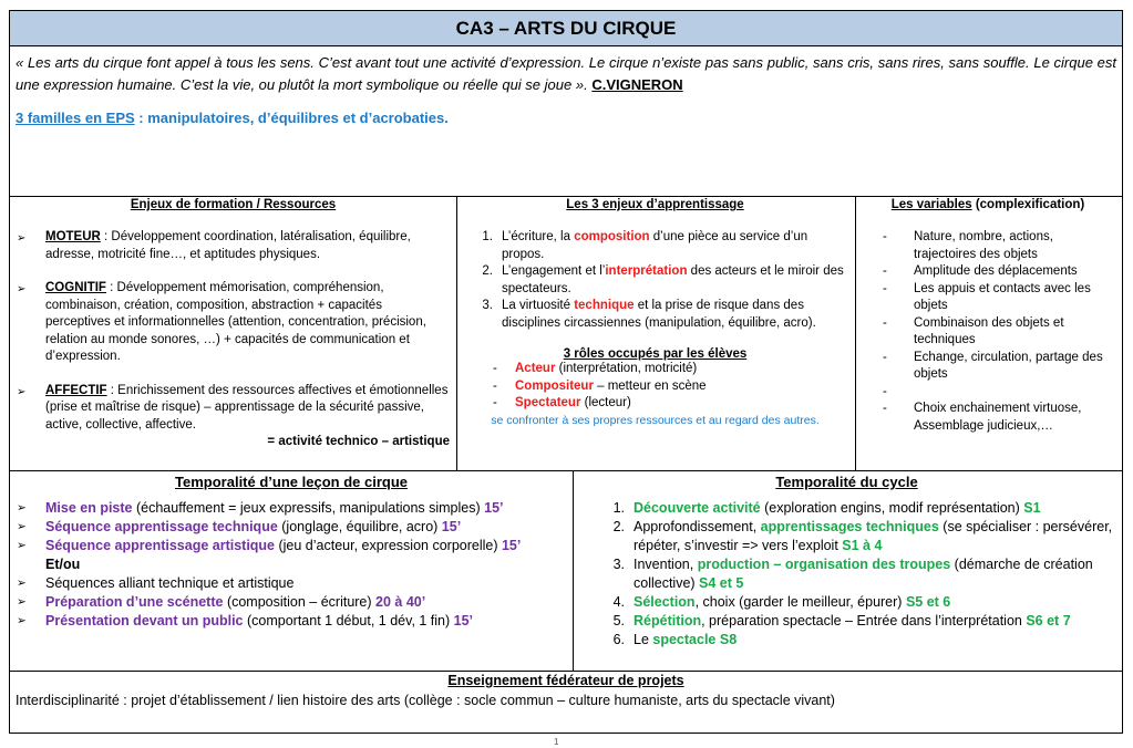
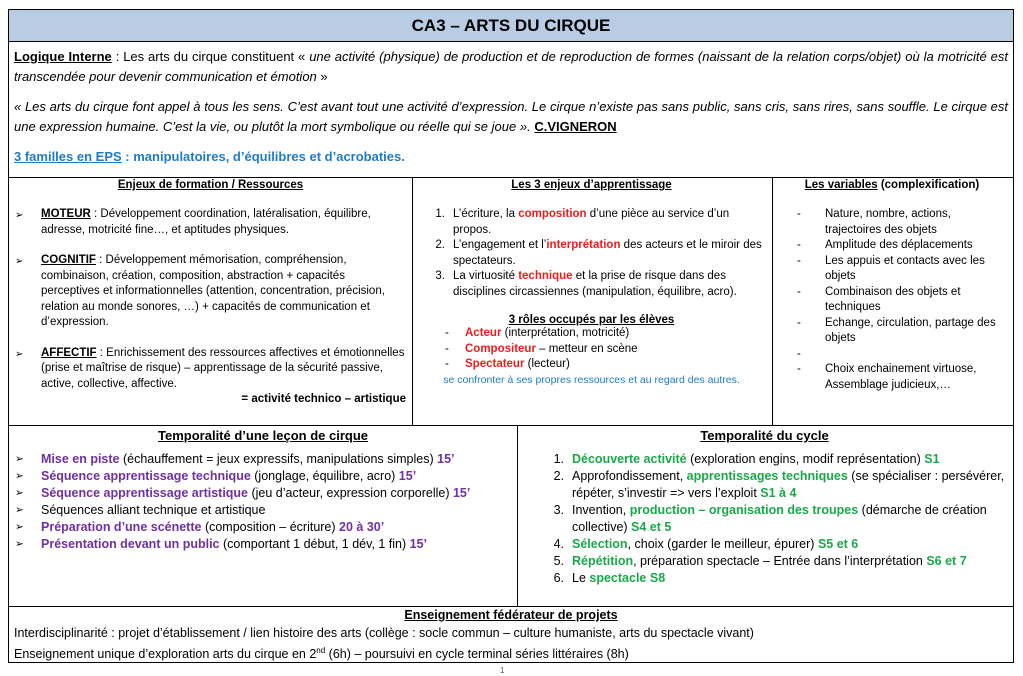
  CA3 – ARTS DU CIRQUE
+ Logique Interne : Les arts du cirque constituent « une activité (physique) de production et de reproduction de formes (naissant de la relation corps/objet) où la motricité est transcendée pour devenir communication et émotion »
  « Les arts du cirque font appel à tous les sens. C’est avant tout une activité d’expression. Le cirque n’existe pas sans public, sans cris, sans rires, sans souffle. Le cirque est une expression humaine. C’est la vie, ou plutôt la mort symbolique ou réelle qui se joue ». C.VIGNERON
  3 familles en EPS : manipulatoires, d’équilibres et d’acrobaties.
  Enjeux de formation / Ressources
  ➢
  MOTEUR : Développement coordination, latéralisation, équilibre, adresse, motricité fine…, et aptitudes physiques.
  ➢
  COGNITIF : Développement mémorisation, compréhension, combinaison, création, composition, abstraction + capacités perceptives et informationnelles (attention, concentration, précision, relation au monde sonores, …) + capacités de communication et d’expression.
  ➢
  AFFECTIF : Enrichissement des ressources affectives et émotionnelles (prise et maîtrise de risque) – apprentissage de la sécurité passive, active, collective, affective.
  = activité technico – artistique
  Les 3 enjeux d’apprentissage
  1.
  L’écriture, la composition d’une pièce au service d’un propos.
  2.
  L’engagement et l’interprétation des acteurs et le miroir des spectateurs.
  3.
  La virtuosité technique et la prise de risque dans des disciplines circassiennes (manipulation, équilibre, acro).
  3 rôles occupés par les élèves
  -
  Acteur (interprétation, motricité)
  -
  Compositeur – metteur en scène
  -
  Spectateur (lecteur)
  se confronter à ses propres ressources et au regard des autres.
  Les variables (complexification)
  -
  Nature, nombre, actions, trajectoires des objets
  -
  Amplitude des déplacements
  -
  Les appuis et contacts avec les objets
  -
  Combinaison des objets et techniques
  -
  Echange, circulation, partage des objets
  -
  -
  Choix enchainement virtuose, Assemblage judicieux,…
  Temporalité d’une leçon de cirque
  ➢
  Mise en piste (échauffement = jeux expressifs, manipulations simples) 15’
  ➢
  Séquence apprentissage technique (jonglage, équilibre, acro) 15’
  ➢
  Séquence apprentissage artistique (jeu d’acteur, expression corporelle) 15’
- Et/ou
  ➢
  Séquences alliant technique et artistique
  ➢
- Préparation d’une scénette (composition – écriture) 20 à 40’
+ Préparation d’une scénette (composition – écriture) 20 à 30’
  ➢
  Présentation devant un public (comportant 1 début, 1 dév, 1 fin) 15’
  Temporalité du cycle
  1.
  Découverte activité (exploration engins, modif représentation) S1
  2.
  Approfondissement, apprentissages techniques (se spécialiser : persévérer, répéter, s’investir => vers l’exploit S1 à 4
  3.
  Invention, production – organisation des troupes (démarche de création collective) S4 et 5
  4.
  Sélection, choix (garder le meilleur, épurer) S5 et 6
  5.
  Répétition, préparation spectacle – Entrée dans l’interprétation S6 et 7
  6.
  Le spectacle S8
  Enseignement fédérateur de projets
  Interdisciplinarité : projet d’établissement / lien histoire des arts (collège : socle commun – culture humaniste, arts du spectacle vivant)
+ Enseignement unique d’exploration arts du cirque en 2nd (6h) – poursuivi en cycle terminal séries littéraires (8h)
  1
